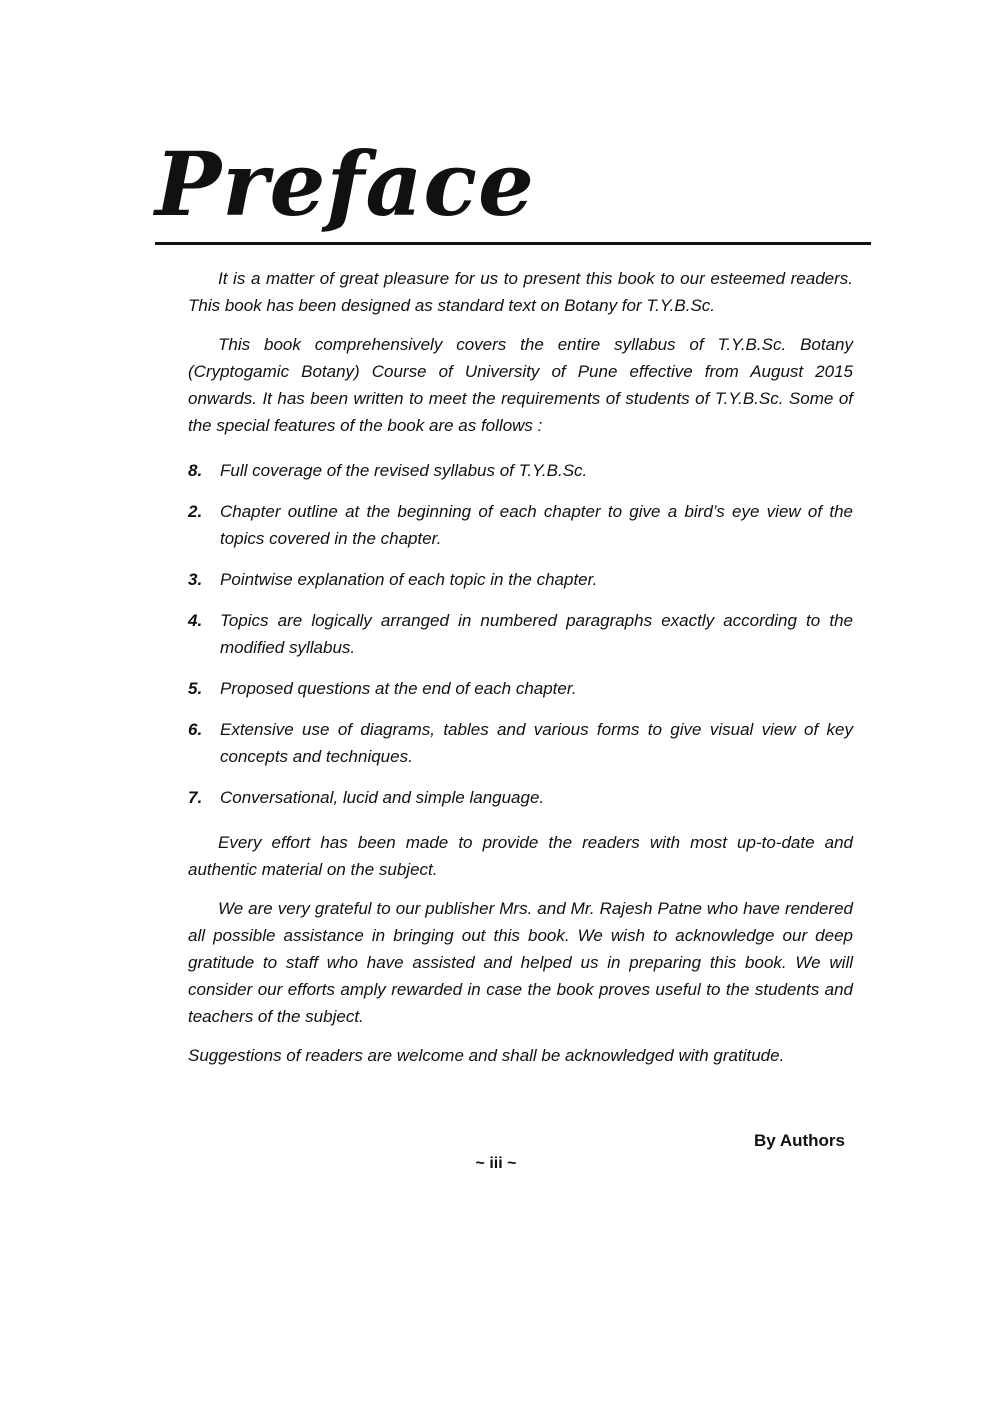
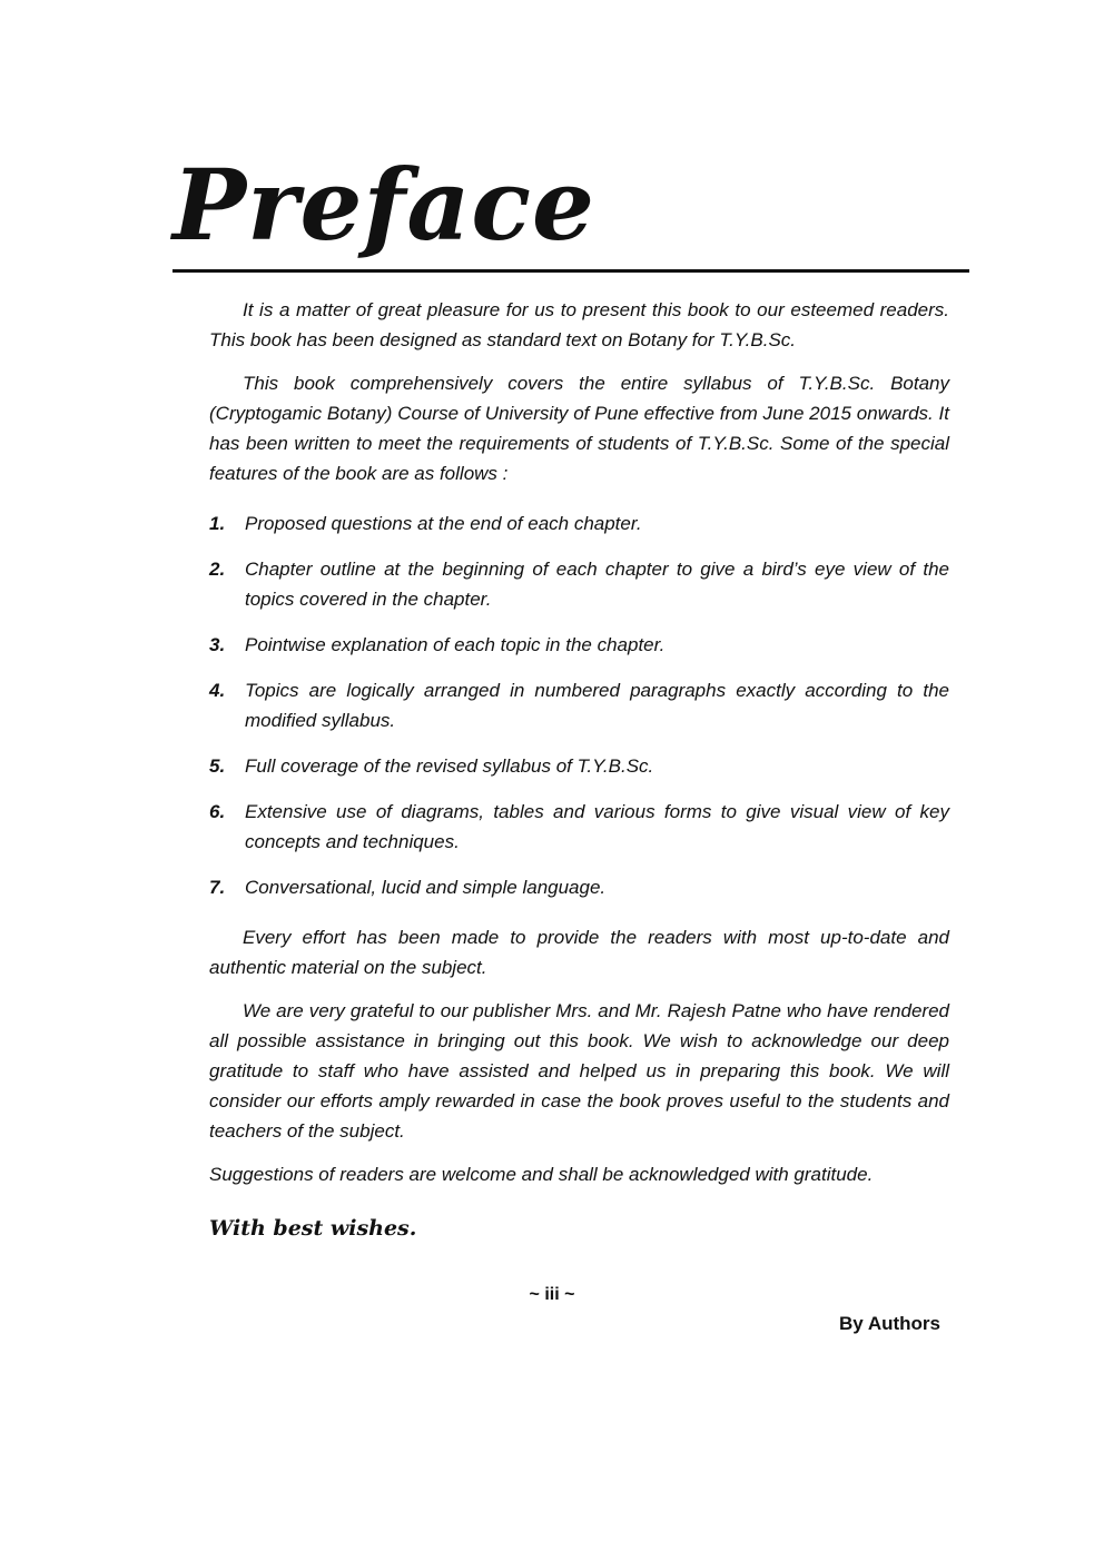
  Preface
  It is a matter of great pleasure for us to present this book to our esteemed readers. This book has been designed as standard text on Botany for T.Y.B.Sc.
- This book comprehensively covers the entire syllabus of T.Y.B.Sc. Botany (Cryptogamic Botany) Course of University of Pune effective from August 2015 onwards. It has been written to meet the requirements of students of T.Y.B.Sc. Some of the special features of the book are as follows :
+ This book comprehensively covers the entire syllabus of T.Y.B.Sc. Botany (Cryptogamic Botany) Course of University of Pune effective from June 2015 onwards. It has been written to meet the requirements of students of T.Y.B.Sc. Some of the special features of the book are as follows :
- 8.
+ 1.
- Full coverage of the revised syllabus of T.Y.B.Sc.
+ Proposed questions at the end of each chapter.
  2.
  Chapter outline at the beginning of each chapter to give a bird’s eye view of the topics covered in the chapter.
  3.
  Pointwise explanation of each topic in the chapter.
  4.
  Topics are logically arranged in numbered paragraphs exactly according to the modified syllabus.
  5.
- Proposed questions at the end of each chapter.
+ Full coverage of the revised syllabus of T.Y.B.Sc.
  6.
  Extensive use of diagrams, tables and various forms to give visual view of key concepts and techniques.
  7.
  Conversational, lucid and simple language.
  Every effort has been made to provide the readers with most up-to-date and authentic material on the subject.
  We are very grateful to our publisher Mrs. and Mr. Rajesh Patne who have rendered all possible assistance in bringing out this book. We wish to acknowledge our deep gratitude to staff who have assisted and helped us in preparing this book. We will consider our efforts amply rewarded in case the book proves useful to the students and teachers of the subject.
  Suggestions of readers are welcome and shall be acknowledged with gratitude.
+ With best wishes.
  By Authors
  ~ iii ~
